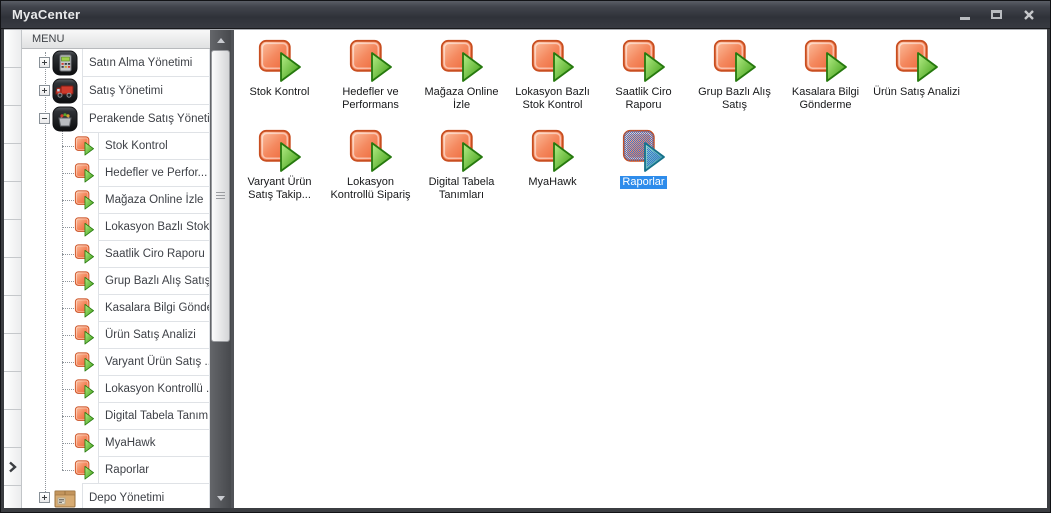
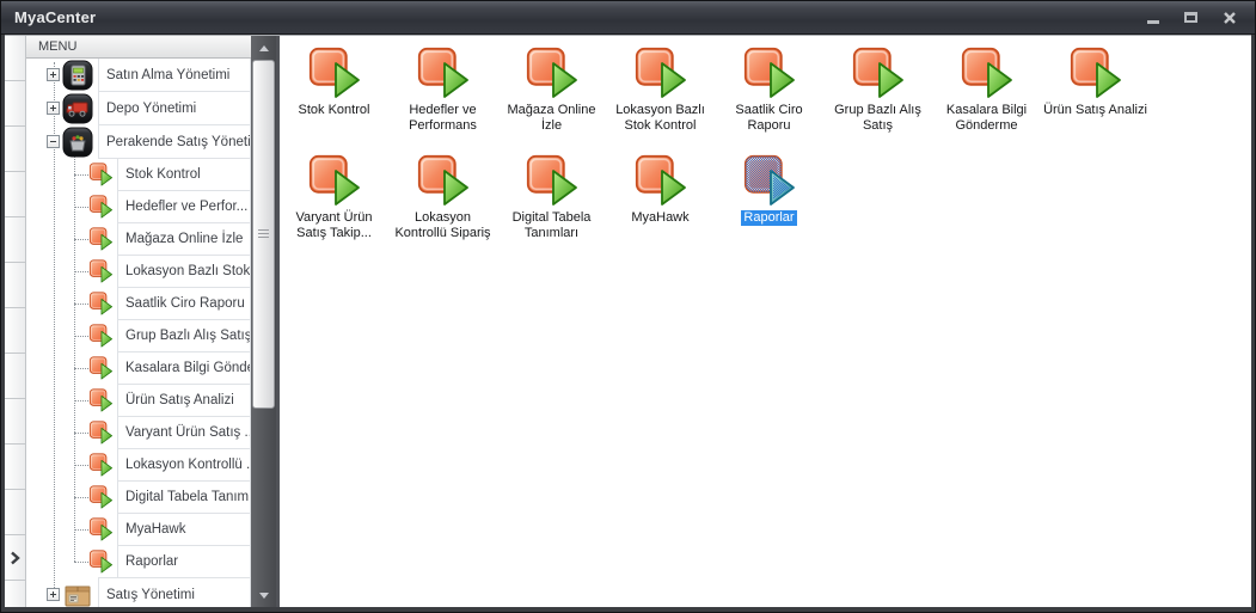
  MyaCenter
  MENU
  Satın Alma Yönetimi
- Satış Yönetimi
+ Depo Yönetimi
  Perakende Satış Yöneti
  Stok Kontrol
  Hedefler ve Perfor...
  Mağaza Online İzle
  Lokasyon Bazlı Stok
  Saatlik Ciro Raporu
  Grup Bazlı Alış Satış
  Kasalara Bilgi Gönd
  Ürün Satış Analizi
  Varyant Ürün Satış .
  Lokasyon Kontrollü .
  Digital Tabela Tanım
  MyaHawk
  Raporlar
- Depo Yönetimi
+ Satış Yönetimi
  Stok Kontrol
  Hedefler ve Performans
  Mağaza Online İzle
  Lokasyon Bazlı Stok Kontrol
  Saatlik Ciro Raporu
  Grup Bazlı Alış Satış
  Kasalara Bilgi Gönderme
  Ürün Satış Analizi
  Varyant Ürün Satış Takip...
  Lokasyon Kontrollü Sipariş
  Digital Tabela Tanımları
  MyaHawk
  Raporlar
